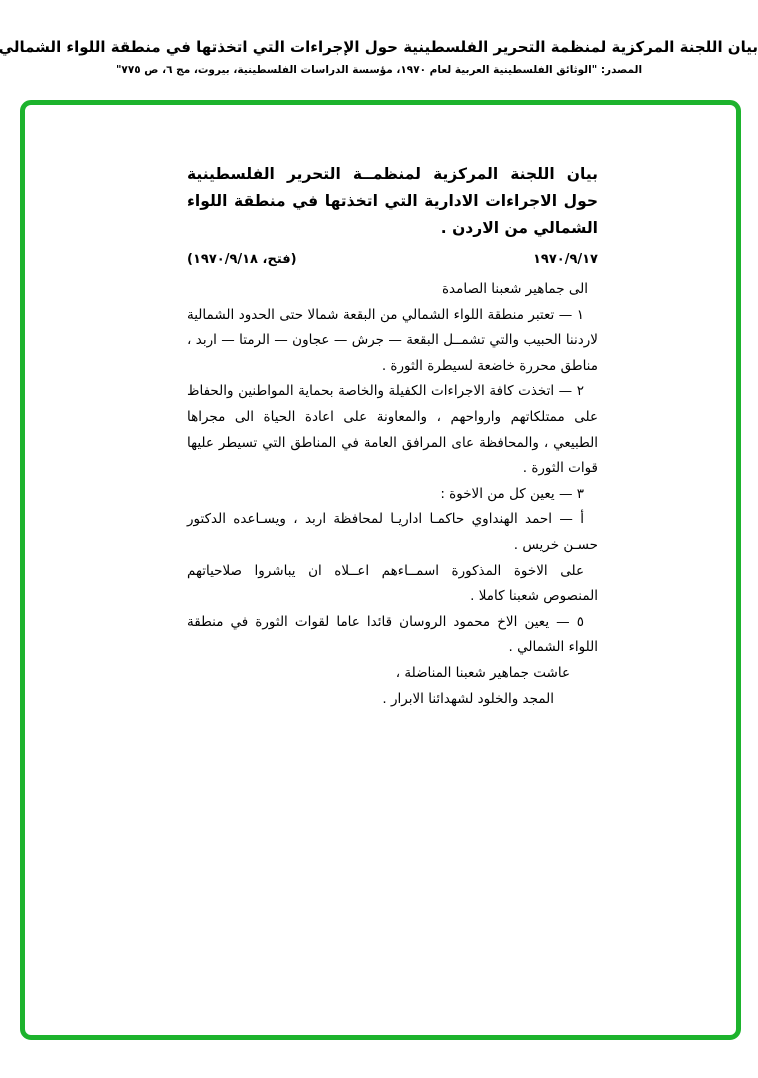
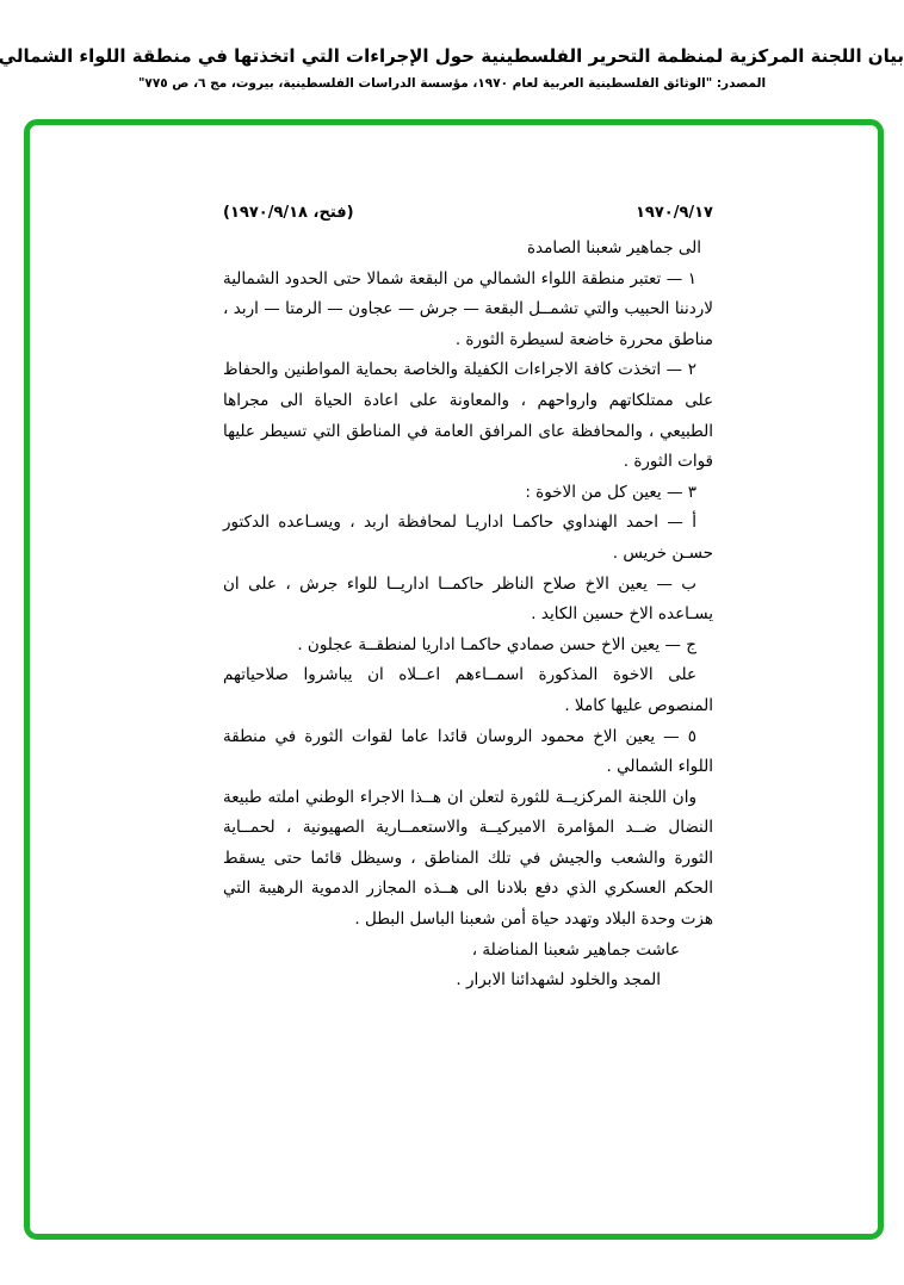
  بيان اللجنة المركزية لمنظمة التحرير الفلسطينية حول الإجراءات التي اتخذتها في منطقة اللواء الشمالي
  المصدر: "الوثائق الفلسطينية العربية لعام ١٩٧٠، مؤسسة الدراسات الفلسطينية، بيروت، مج ٦، ص ٧٧٥"
- بيان اللجنة المركزية لمنظمــة التحرير الفلسطينية حول الاجراءات الادارية التي اتخذتها في منطقة اللواء الشمالي من الاردن .
  ١٩٧٠/٩/١٧
  (فتح، ١٩٧٠/٩/١٨)
  الى جماهير شعبنا الصامدة
  ١ — تعتبر منطقة اللواء الشمالي من البقعة شمالا حتى الحدود الشمالية لاردننا الحبيب والتي تشمــل البقعة — جرش — عجاون — الرمتا — اربد ، مناطق محررة خاضعة لسيطرة الثورة .
  ٢ — اتخذت كافة الاجراءات الكفيلة والخاصة بحماية المواطنين والحفاظ على ممتلكاتهم وارواحهم ، والمعاونة على اعادة الحياة الى مجراها الطبيعي ، والمحافظة عاى المرافق العامة في المناطق التي تسيطر عليها قوات الثورة .
  ٣ — يعين كل من الاخوة :
  أ — احمد الهنداوي حاكمـا اداريـا لمحافظة اربد ، ويسـاعده الدكتور حسـن خريس .
+ ب — يعين الاخ صلاح الناظر حاكمــا اداريــا للواء جرش ، على ان يسـاعده الاخ حسين الكايد .
+ ج — يعين الاخ حسن صمادي حاكمـا اداريا لمنطقــة عجلون .
- على الاخوة المذكورة اسمــاءهم اعــلاه ان يباشروا صلاحياتهم المنصوص شعبنا كاملا .
+ على الاخوة المذكورة اسمــاءهم اعــلاه ان يباشروا صلاحياتهم المنصوص عليها كاملا .
  ٥ — يعين الاخ محمود الروسان قائدا عاما لقوات الثورة في منطقة اللواء الشمالي .
+ وان اللجنة المركزيــة للثورة لتعلن ان هــذا الاجراء الوطني املته طبيعة النضال ضــد المؤامرة الاميركيــة والاستعمــارية الصهيونية ، لحمــاية الثورة والشعب والجيش في تلك المناطق ، وسيظل قائما حتى يسقط الحكم العسكري الذي دفع بلادنا الى هــذه المجازر الدموية الرهيبة التي هزت وحدة البلاد وتهدد حياة أمن شعبنا الباسل البطل .
  عاشت جماهير شعبنا المناضلة ،
  المجد والخلود لشهدائنا الابرار .
